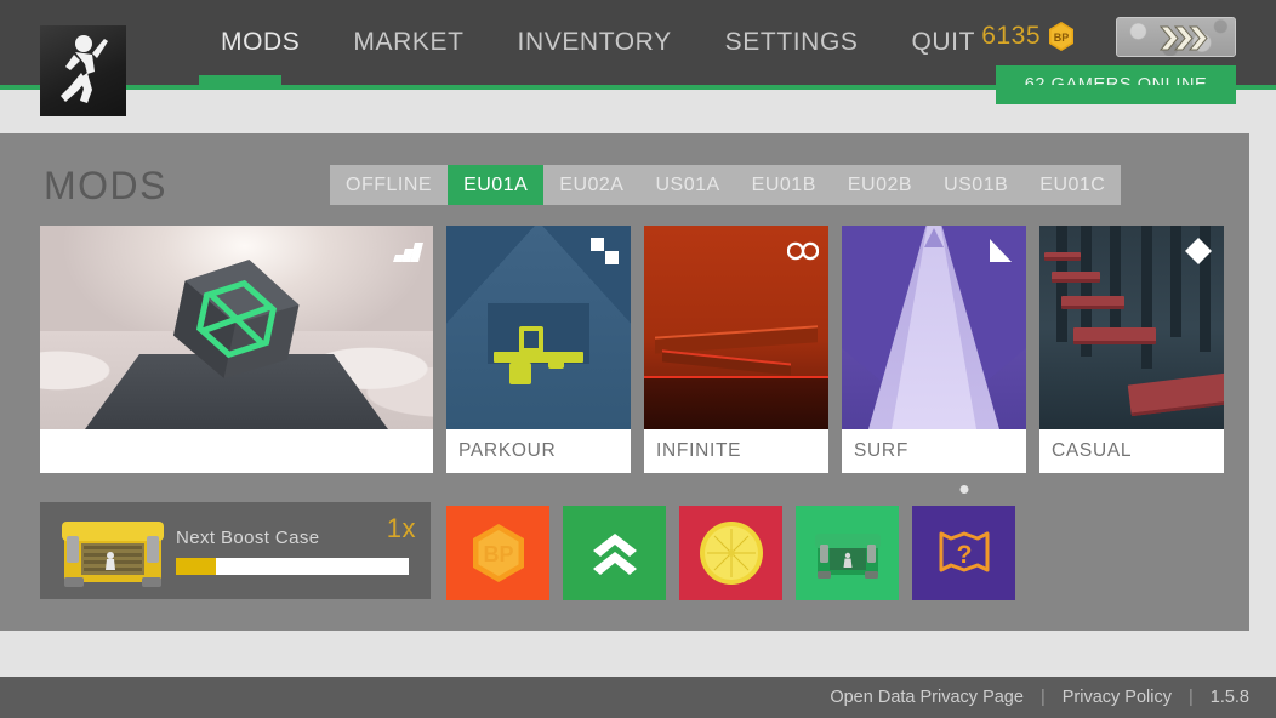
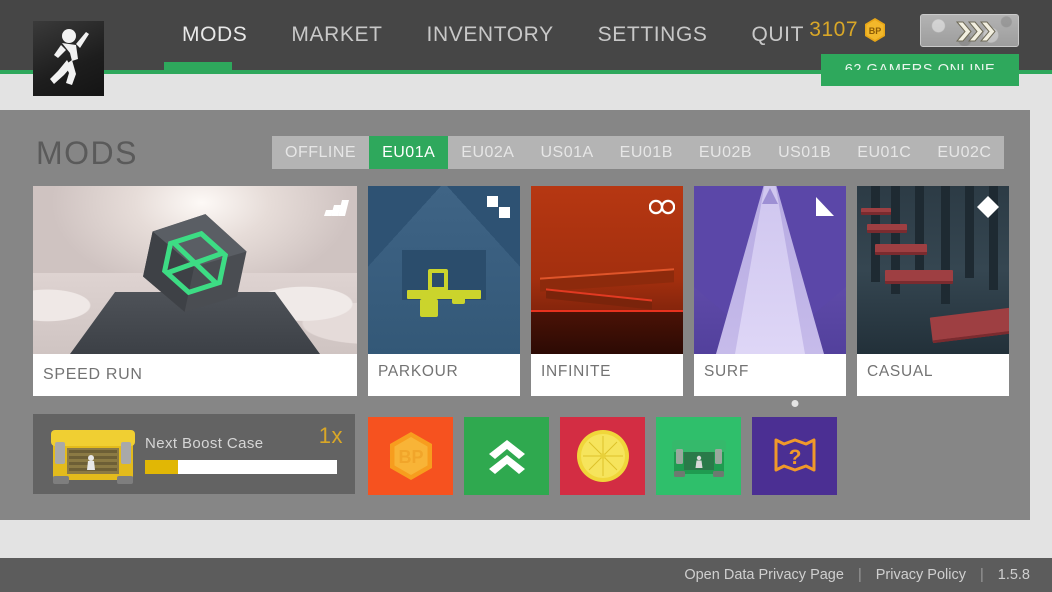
  MODS
  MARKET
  INVENTORY
  SETTINGS
  QUIT
- 6135
+ 3107
  BP
  MODS
  OFFLINE
  EU01A
  EU02A
  US01A
  EU01B
  EU02B
  US01B
  EU01C
+ EU02C
+ SPEED RUN
  PARKOUR
  INFINITE
  SURF
  CASUAL
  1x
  Next Boost Case
  ?
  Open Data Privacy Page
  |
  Privacy Policy
  |
  1.5.8
